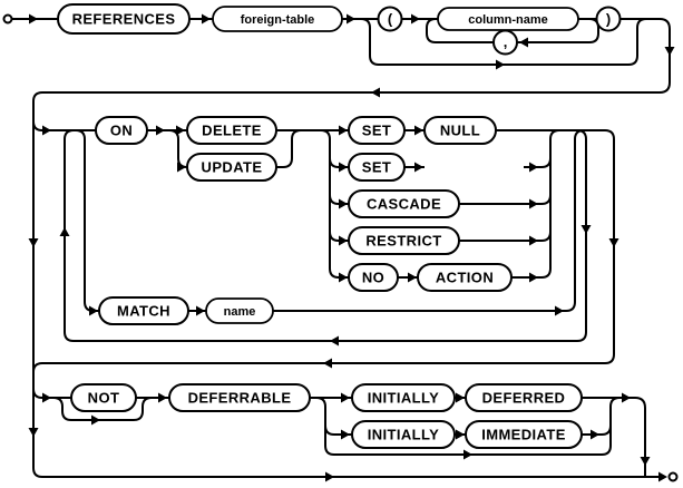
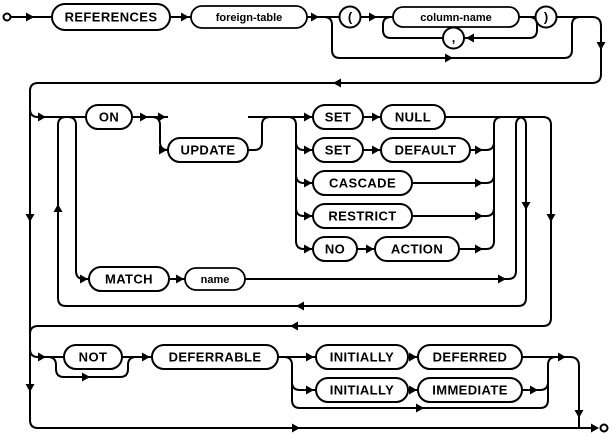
  REFERENCES
  foreign-table
  (
  column-name
  ,
  )
  ON
- DELETE
  UPDATE
  SET
  NULL
  SET
+ DEFAULT
  CASCADE
  RESTRICT
  NO
  ACTION
  MATCH
  name
  NOT
  DEFERRABLE
  INITIALLY
  DEFERRED
  INITIALLY
  IMMEDIATE
